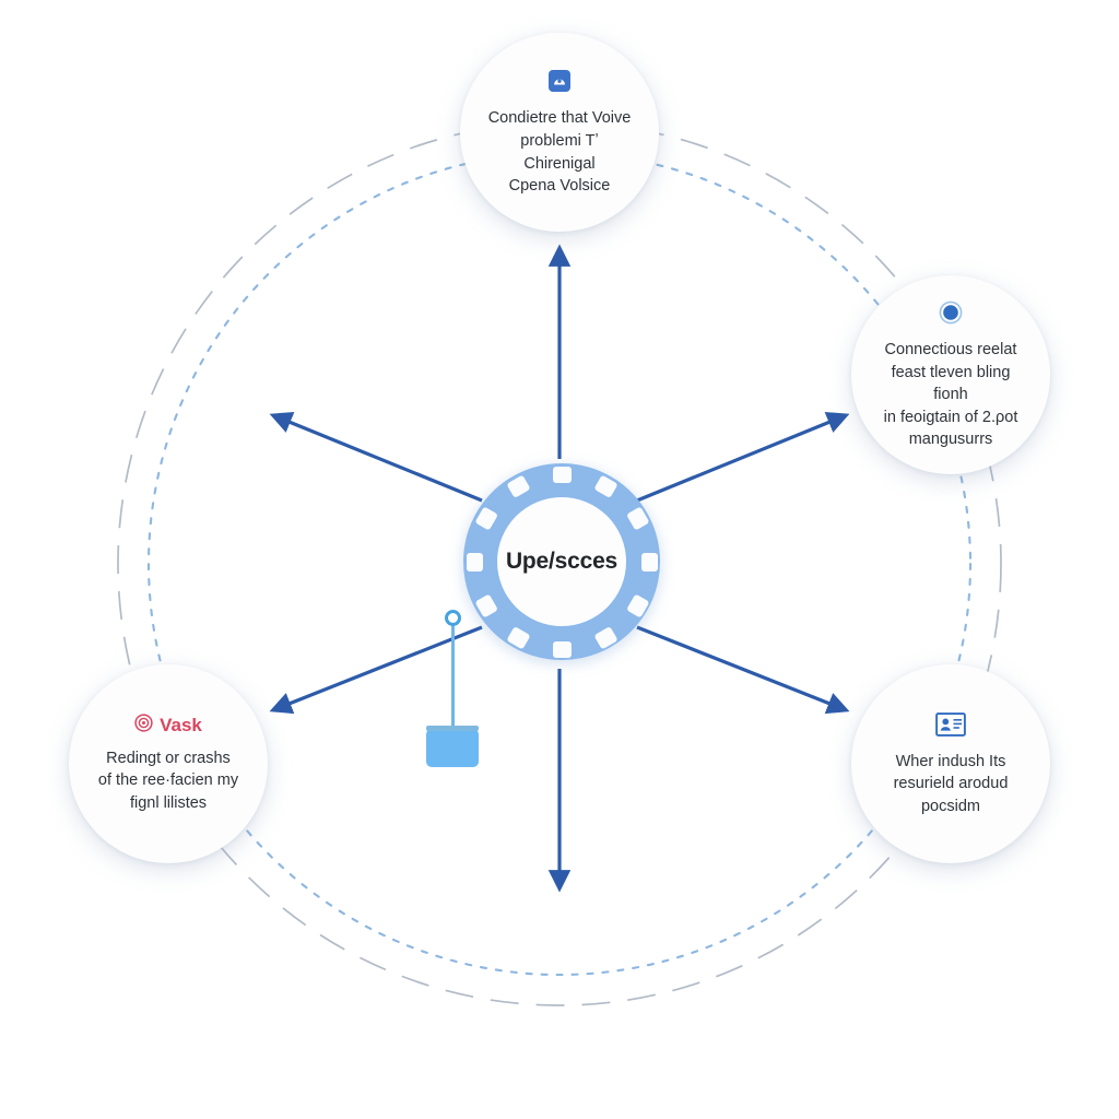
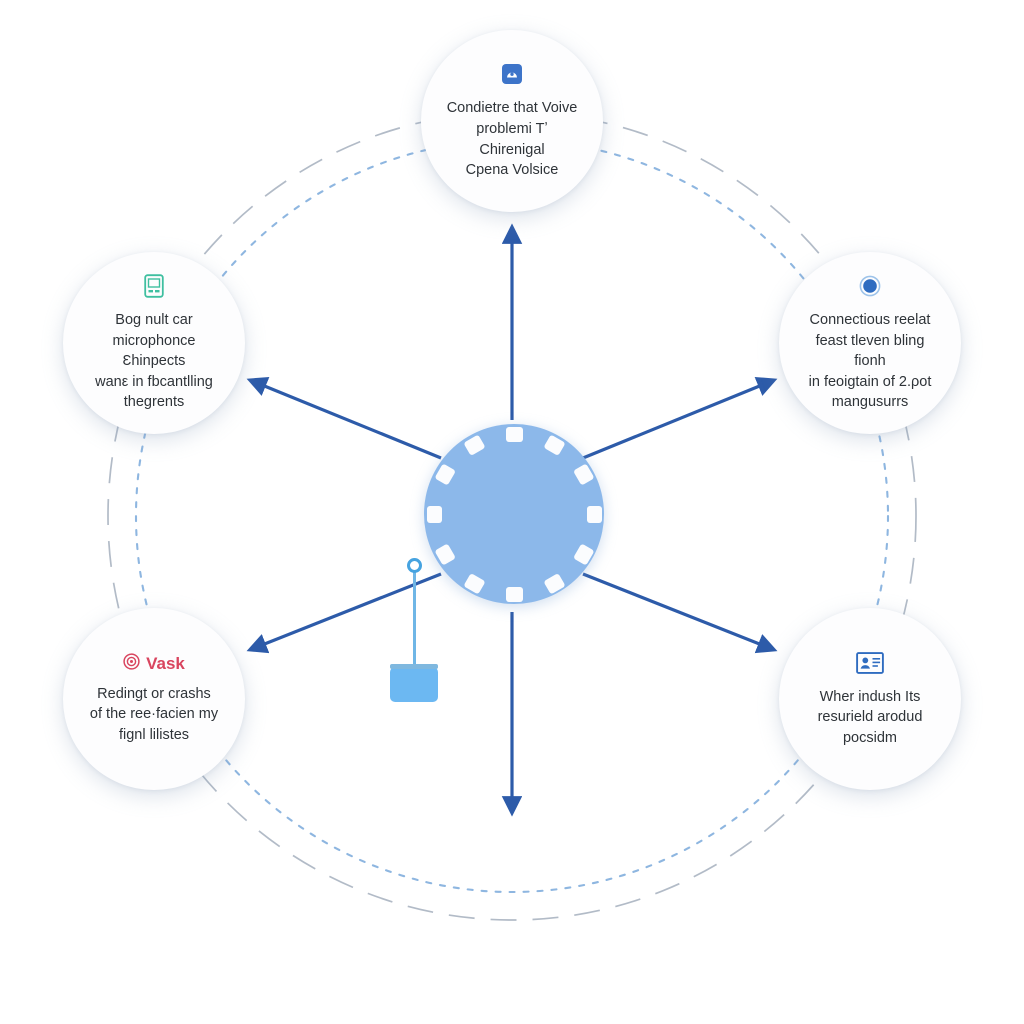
- Upe/scces
  Condietre that Voive
  problemi Tʼ Chirenigal
  Cpena Volsice
+ Bog nult car
+ microphonce Ɛhinpects
+ wanε in fbcantlling
+ thegrents
  Connectious reelat
  feast tleven bling fionh
  in feoigtain of 2.ρot
  mangusurrs
  Vask
  Redingt or crashs
  of the ree·facien my
  fignl lilistes
  Wher indush Its
  resurield arodud
  pocsidm
